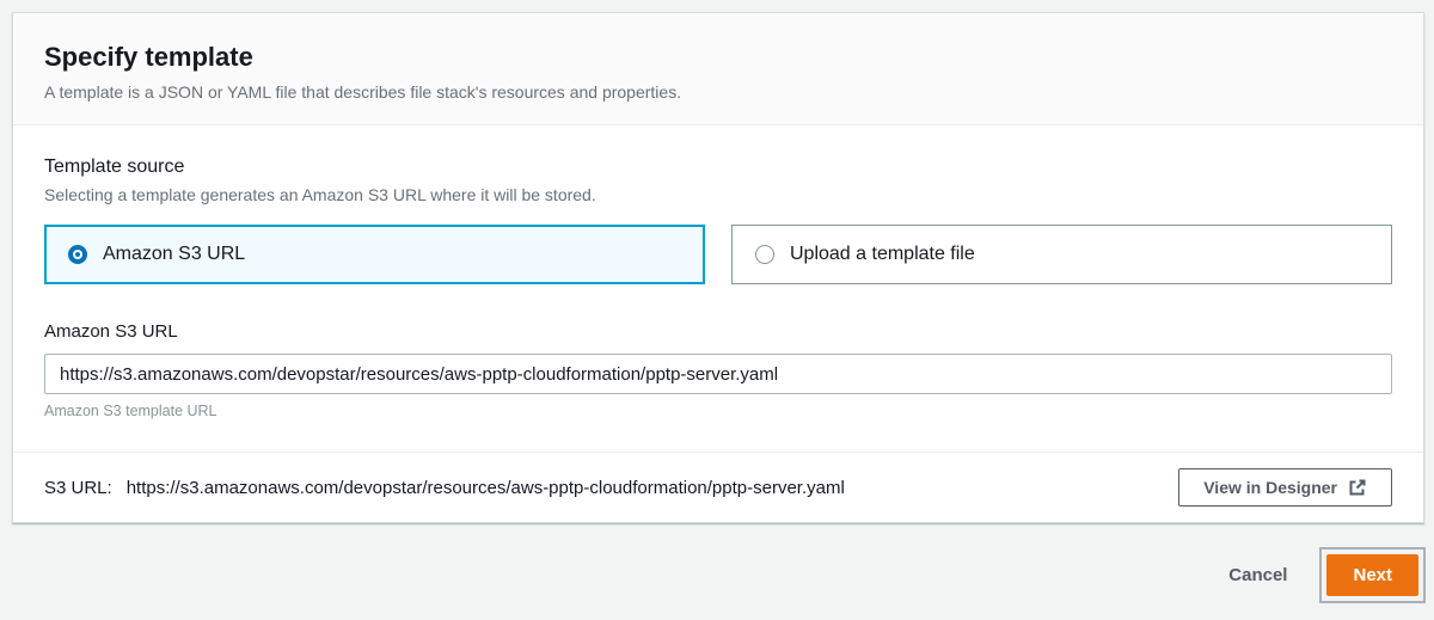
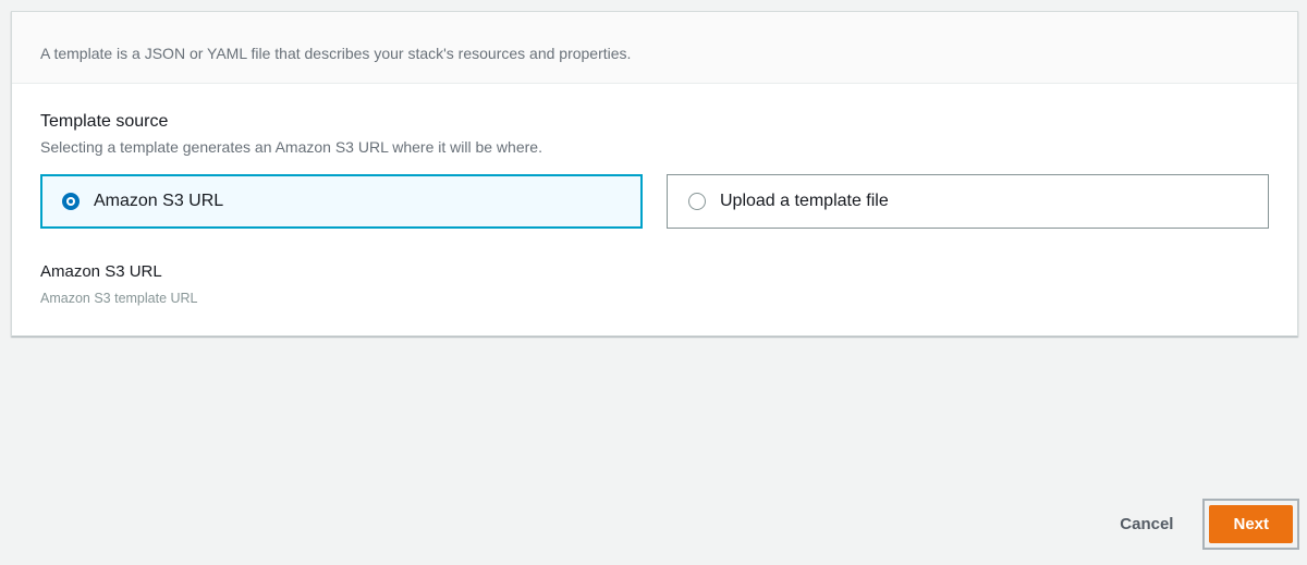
- Specify template
- A template is a JSON or YAML file that describes file stack's resources and properties.
+ A template is a JSON or YAML file that describes your stack's resources and properties.
  Template source
- Selecting a template generates an Amazon S3 URL where it will be stored.
+ Selecting a template generates an Amazon S3 URL where it will be where.
  Amazon S3 URL
  Upload a template file
  Amazon S3 URL
- https://s3.amazonaws.com/devopstar/resources/aws-pptp-cloudformation/pptp-server.yaml
  Amazon S3 template URL
- S3 URL: https://s3.amazonaws.com/devopstar/resources/aws-pptp-cloudformation/pptp-server.yaml
- View in Designer
  Cancel
  Next
